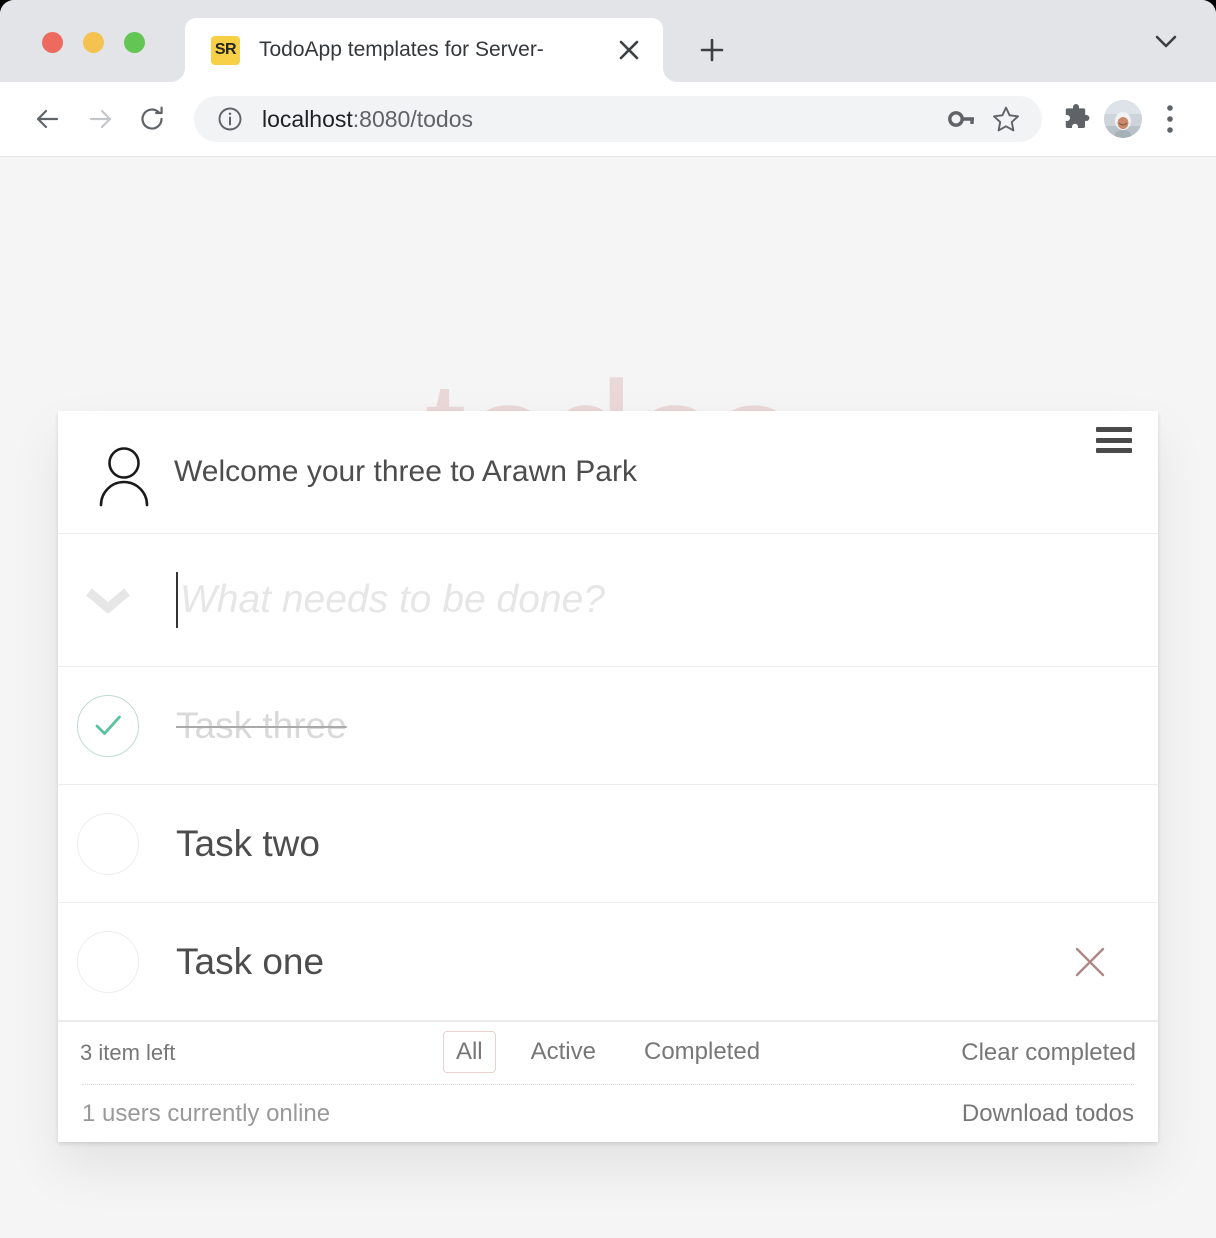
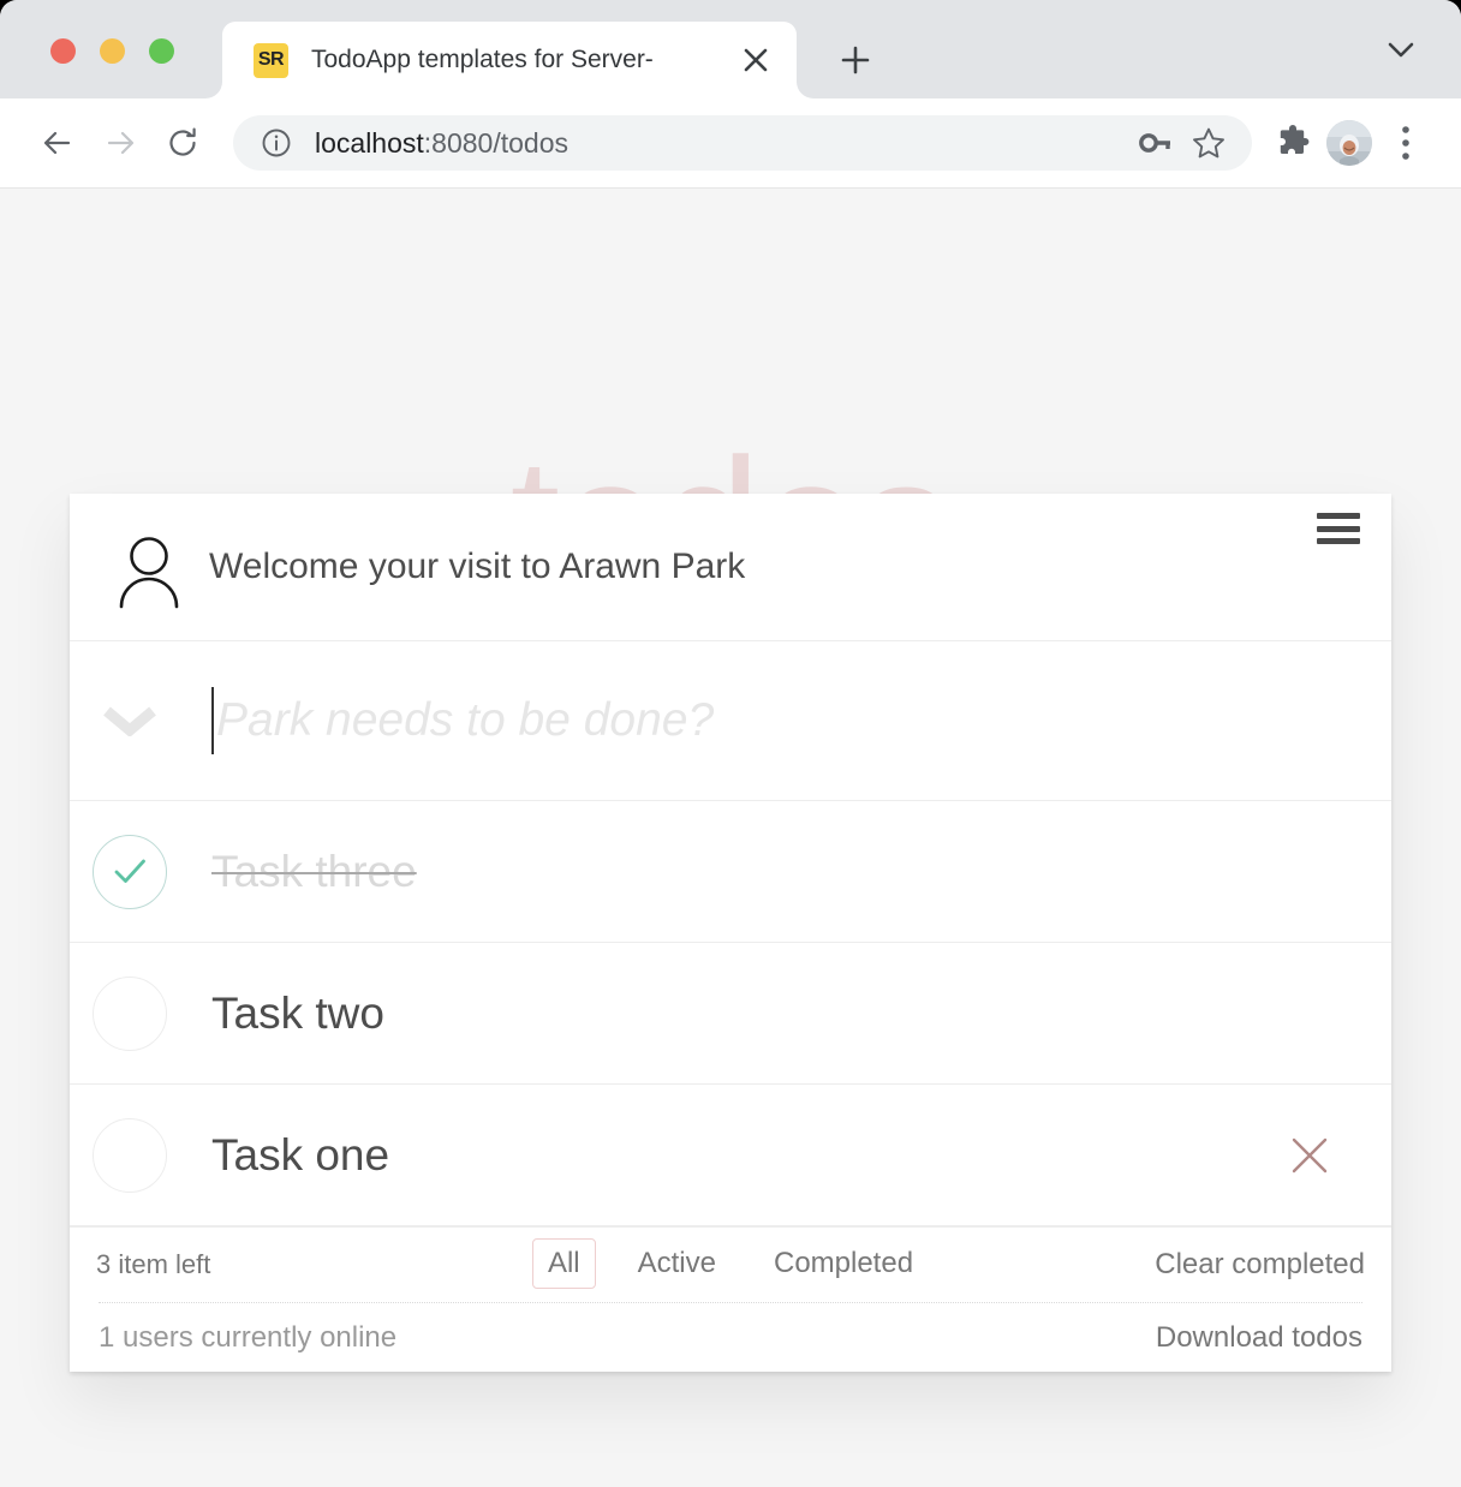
  SR
  TodoApp templates for Server-
  localhost:8080/todos
- Welcome your three to Arawn Park
+ Welcome your visit to Arawn Park
- What needs to be done?
+ Park needs to be done?
  Task three
  Task two
  Task one
  3 item left
  All
  Active
  Completed
  Clear completed
  1 users currently online
  Download todos
